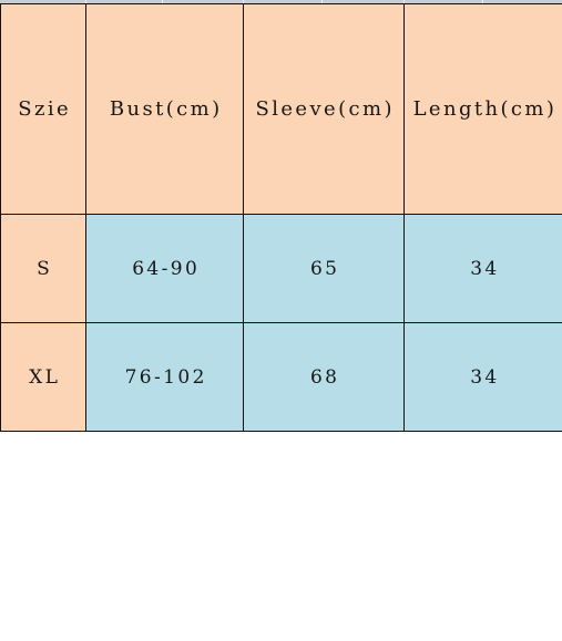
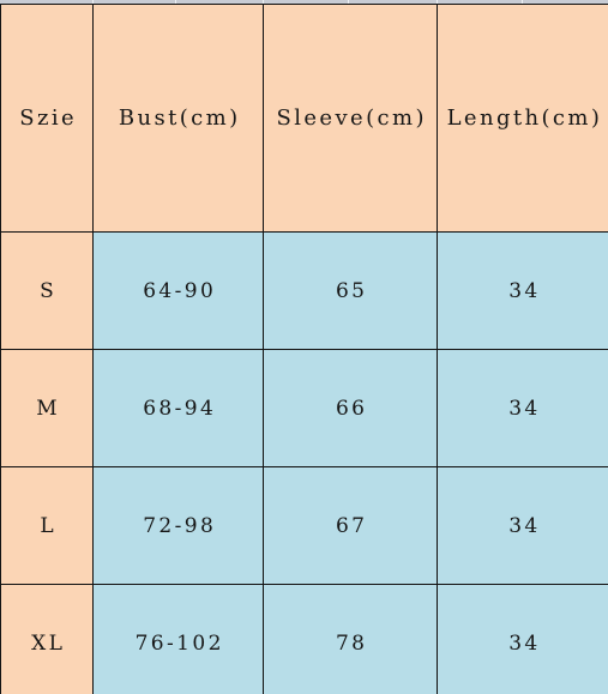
  Szie	Bust(cm)	Sleeve(cm)	Length(cm)
  S	64-90	65	34
+ M	68-94	66	34
+ L	72-98	67	34
- XL	76-102	68	34
+ XL	76-102	78	34
